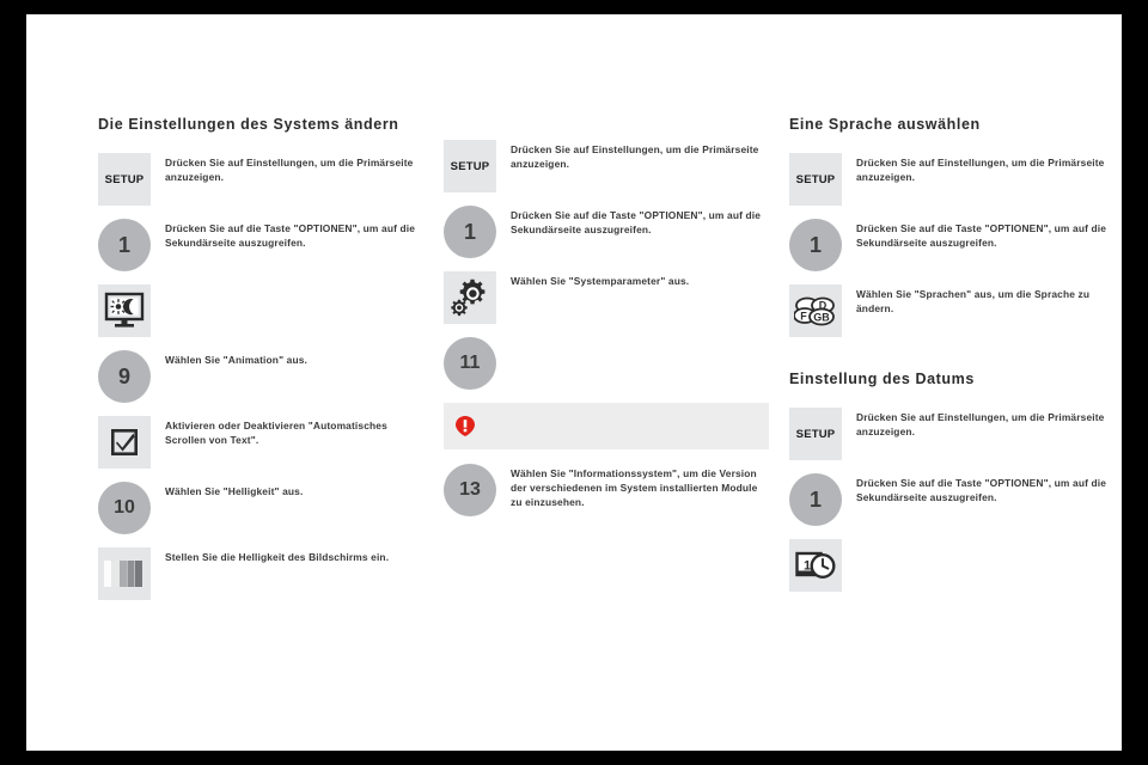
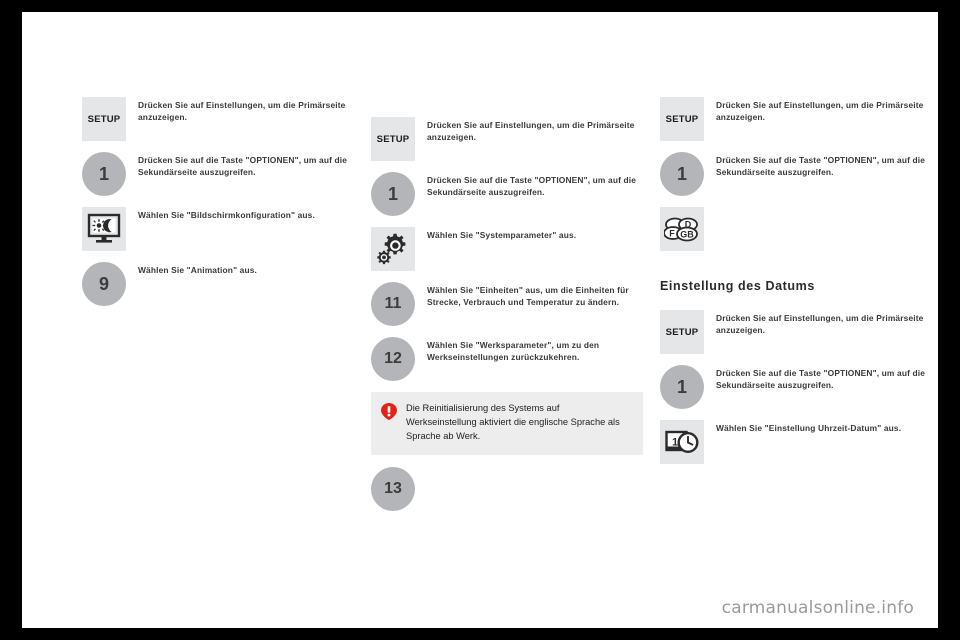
- Die Einstellungen des Systems ändern
  SETUP
  Drücken Sie auf Einstellungen, um die Primärseite anzuzeigen.
  1
  Drücken Sie auf die Taste "OPTIONEN", um auf die Sekundärseite auszugreifen.
+ Wählen Sie "Bildschirmkonfiguration" aus.
  9
  Wählen Sie "Animation" aus.
- Aktivieren oder Deaktivieren "Automatisches Scrollen von Text".
- 10
- Wählen Sie "Helligkeit" aus.
- Stellen Sie die Helligkeit des Bildschirms ein.
  SETUP
  Drücken Sie auf Einstellungen, um die Primärseite anzuzeigen.
  1
  Drücken Sie auf die Taste "OPTIONEN", um auf die Sekundärseite auszugreifen.
  Wählen Sie "Systemparameter" aus.
  11
+ Wählen Sie "Einheiten" aus, um die Einheiten für Strecke, Verbrauch und Temperatur zu ändern.
+ 12
+ Wählen Sie "Werksparameter", um zu den Werkseinstellungen zurückzukehren.
+ Die Reinitialisierung des Systems auf Werkseinstellung aktiviert die englische Sprache als Sprache ab Werk.
  13
- Wählen Sie "Informationssystem", um die Version der verschiedenen im System installierten Module zu einzusehen.
- Eine Sprache auswählen
  SETUP
  Drücken Sie auf Einstellungen, um die Primärseite anzuzeigen.
  1
  Drücken Sie auf die Taste "OPTIONEN", um auf die Sekundärseite auszugreifen.
  D
  F
  GB
- Wählen Sie "Sprachen" aus, um die Sprache zu ändern.
  Einstellung des Datums
  SETUP
  Drücken Sie auf Einstellungen, um die Primärseite anzuzeigen.
  1
  Drücken Sie auf die Taste "OPTIONEN", um auf die Sekundärseite auszugreifen.
  1
+ Wählen Sie "Einstellung Uhrzeit-Datum" aus.
+ carmanualsonline.info
